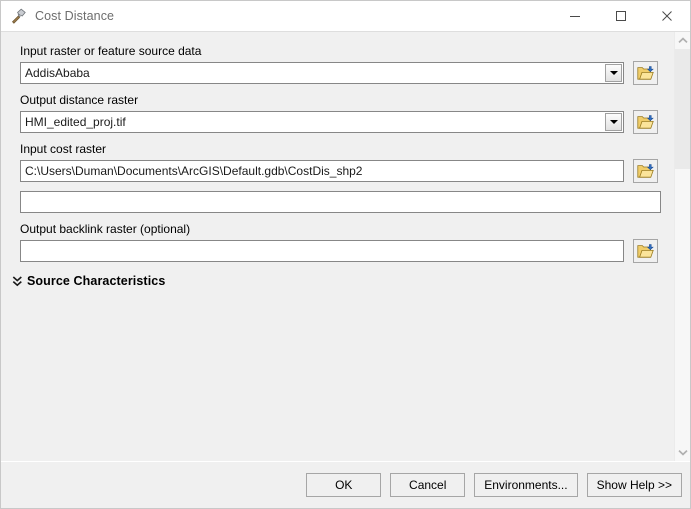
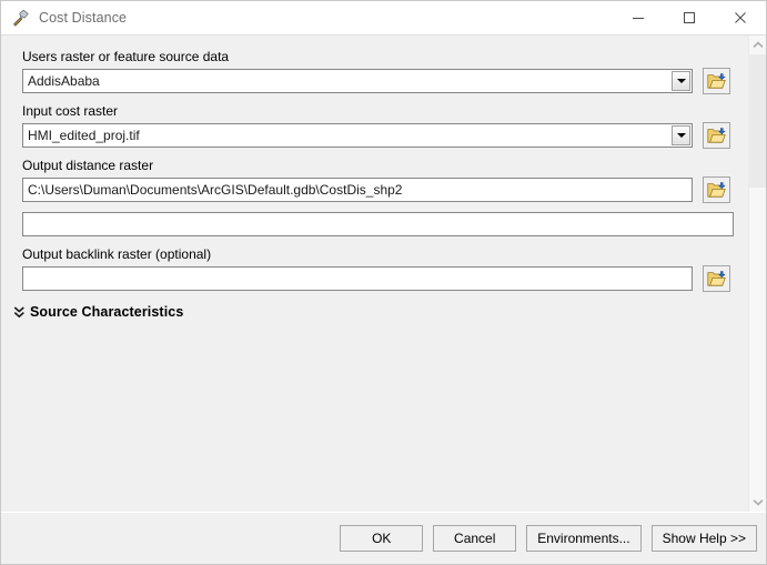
  Cost Distance
- Input raster or feature source data
+ Users raster or feature source data
  AddisAbaba
- Output distance raster
+ Input cost raster
  HMI_edited_proj.tif
- Input cost raster
+ Output distance raster
  C:\Users\Duman\Documents\ArcGIS\Default.gdb\CostDis_shp2
  Output backlink raster (optional)
  Source Characteristics
  OK
  Cancel
  Environments...
  Show Help >>
